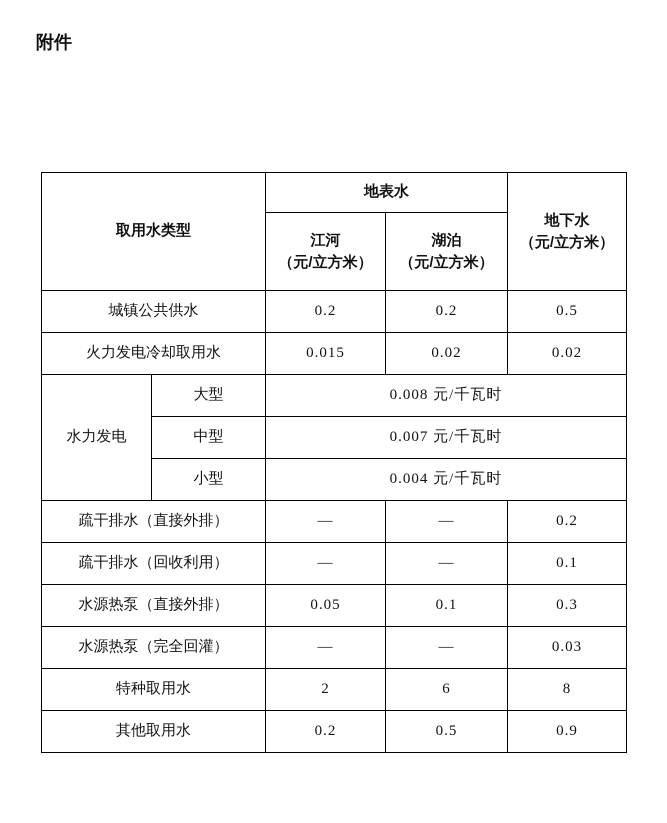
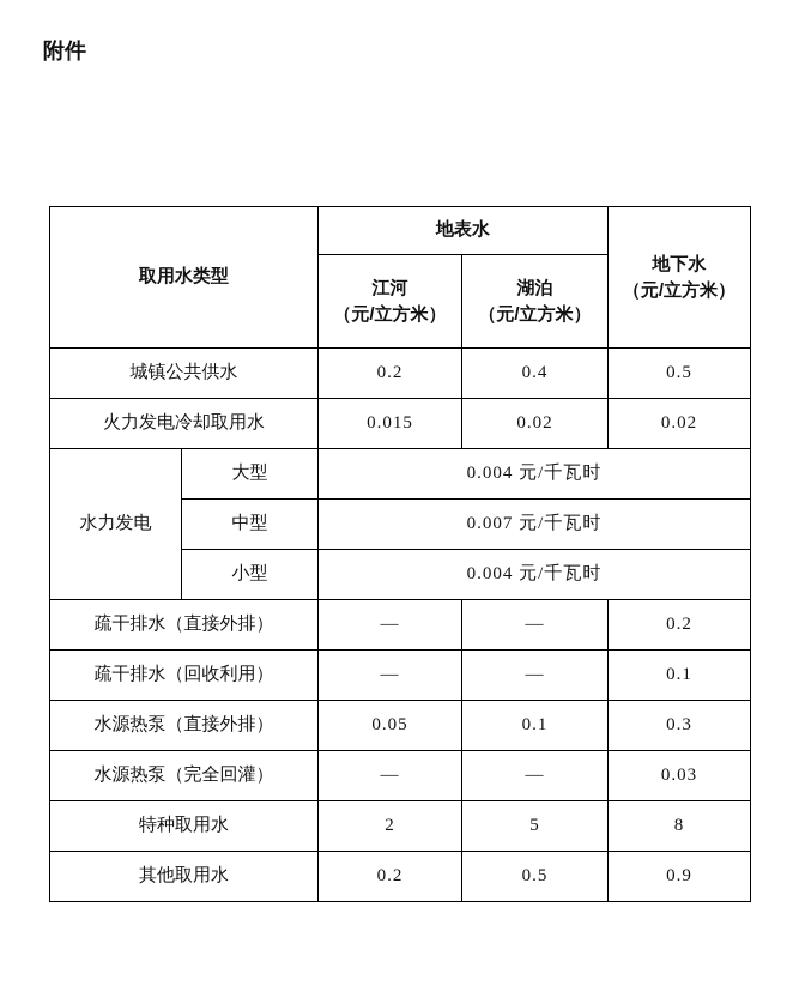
  附件
  取用水类型	地表水	地下水 （元/立方米）
  江河 （元/立方米）	湖泊 （元/立方米）
- 城镇公共供水	0.2	0.2	0.5
+ 城镇公共供水	0.2	0.4	0.5
  火力发电冷却取用水	0.015	0.02	0.02
- 水力发电	大型	0.008 元/千瓦时
+ 水力发电	大型	0.004 元/千瓦时
  中型	0.007 元/千瓦时
  小型	0.004 元/千瓦时
  疏干排水（直接外排）	—	—	0.2
  疏干排水（回收利用）	—	—	0.1
  水源热泵（直接外排）	0.05	0.1	0.3
  水源热泵（完全回灌）	—	—	0.03
- 特种取用水	2	6	8
+ 特种取用水	2	5	8
  其他取用水	0.2	0.5	0.9
